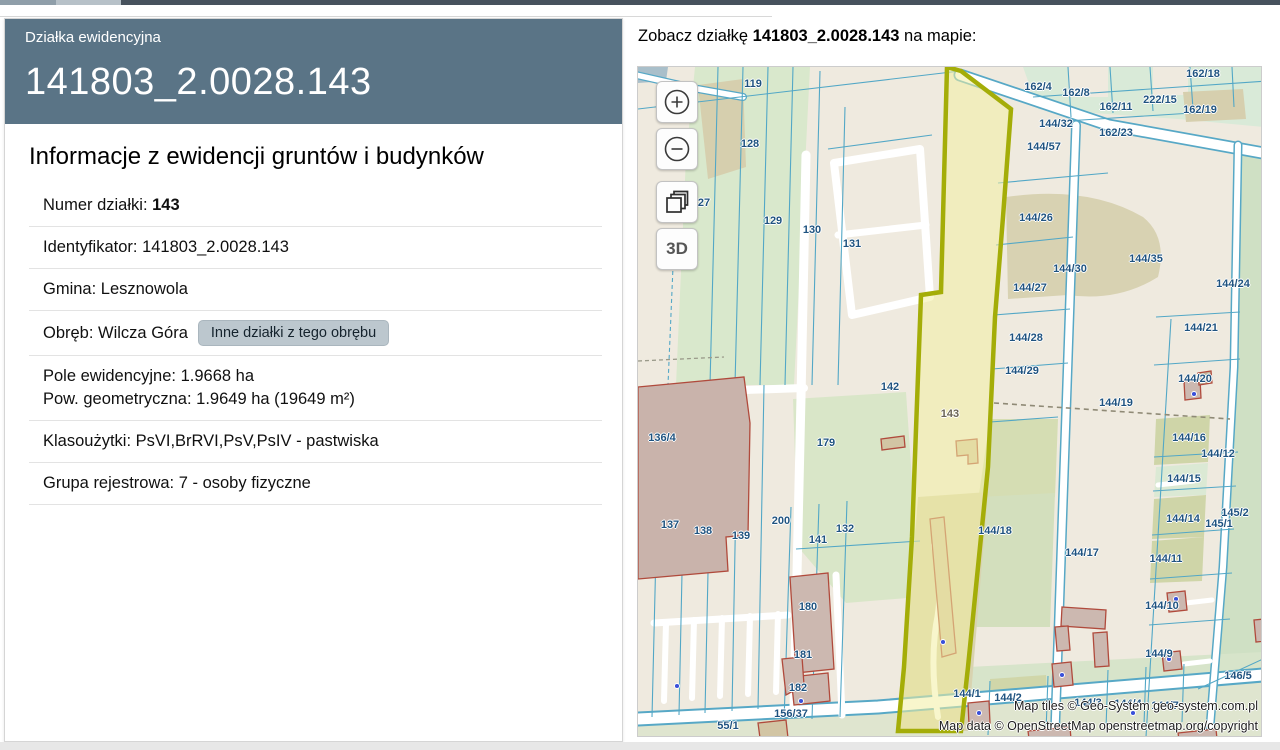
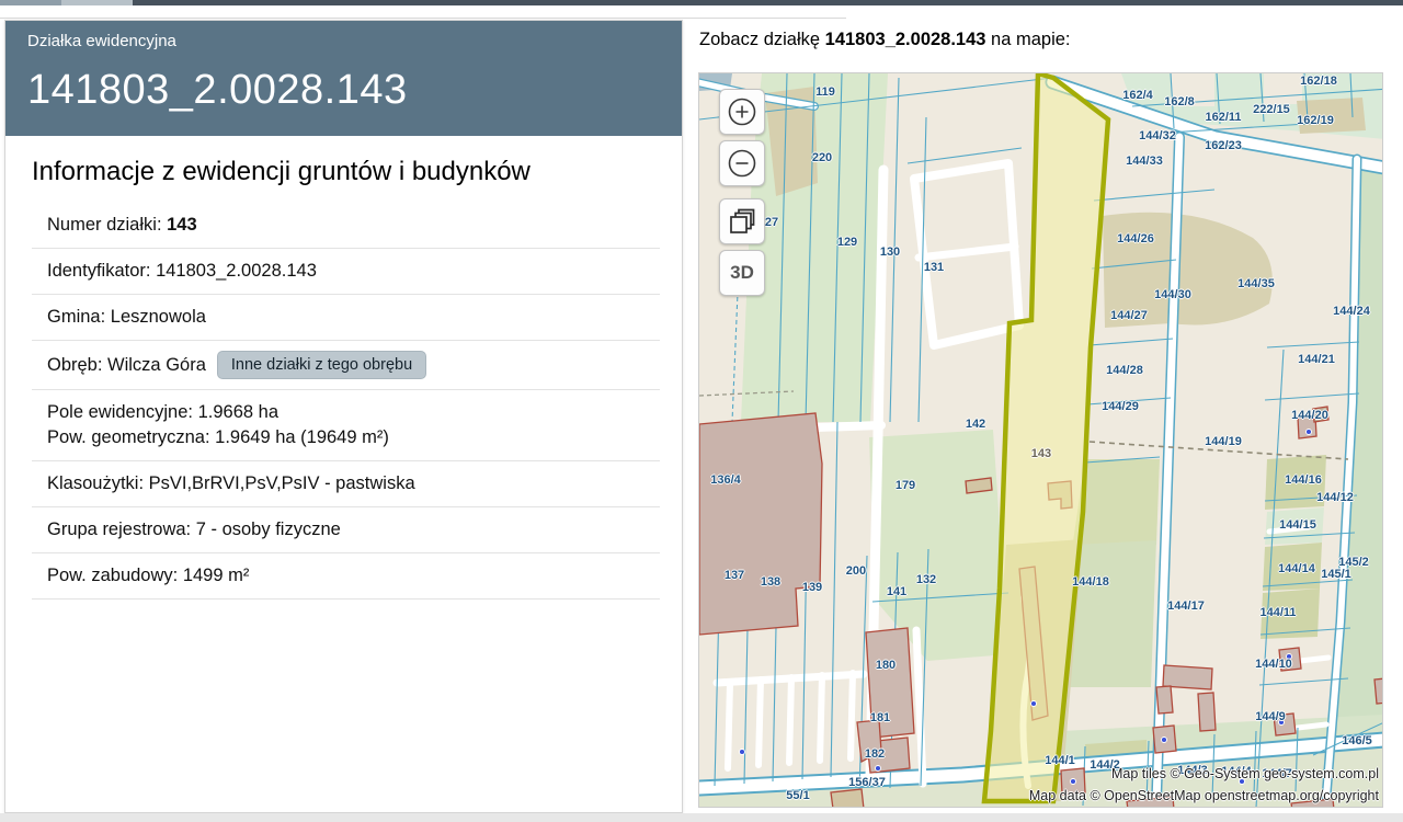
  Działka ewidencyjna
  141803_2.0028.143
  Informacje z ewidencji gruntów i budynków
  Numer działki: 143
  Identyfikator: 141803_2.0028.143
  Gmina: Lesznowola
  Obręb: Wilcza Góra Inne działki z tego obrębu
  Pole ewidencyjne: 1.9668 ha
  Pow. geometryczna: 1.9649 ha (19649 m²)
  Klasoużytki: PsVI,BrRVI,PsV,PsIV - pastwiska
  Grupa rejestrowa: 7 - osoby fizyczne
+ Pow. zabudowy: 1499 m²
  Zobacz działkę 141803_2.0028.143 na mapie:
  119
- 128
+ 220
  27
  129
  130
  131
  142
  179
  136/4
  137
  138
  139
  200
  141
  132
  180
  181
  182
  156/37
  55/1
  143
  162/4
  162/8
  162/11
  222/15
  162/18
  162/19
  162/23
  144/32
- 144/57
+ 144/33
  144/26
  144/30
  144/35
  144/24
  144/27
  144/28
  144/29
  144/19
  144/21
  144/20
  144/16
  144/12
  144/15
  144/14
  145/2
  145/1
  144/11
  144/18
  144/17
  144/10
  144/9
  146/5
  144/1
  144/2
  144/3
  144/4
  144/7
  3D
  Map tiles © Geo-System geo-system.com.pl
  Map data © OpenStreetMap openstreetmap.org/copyright
